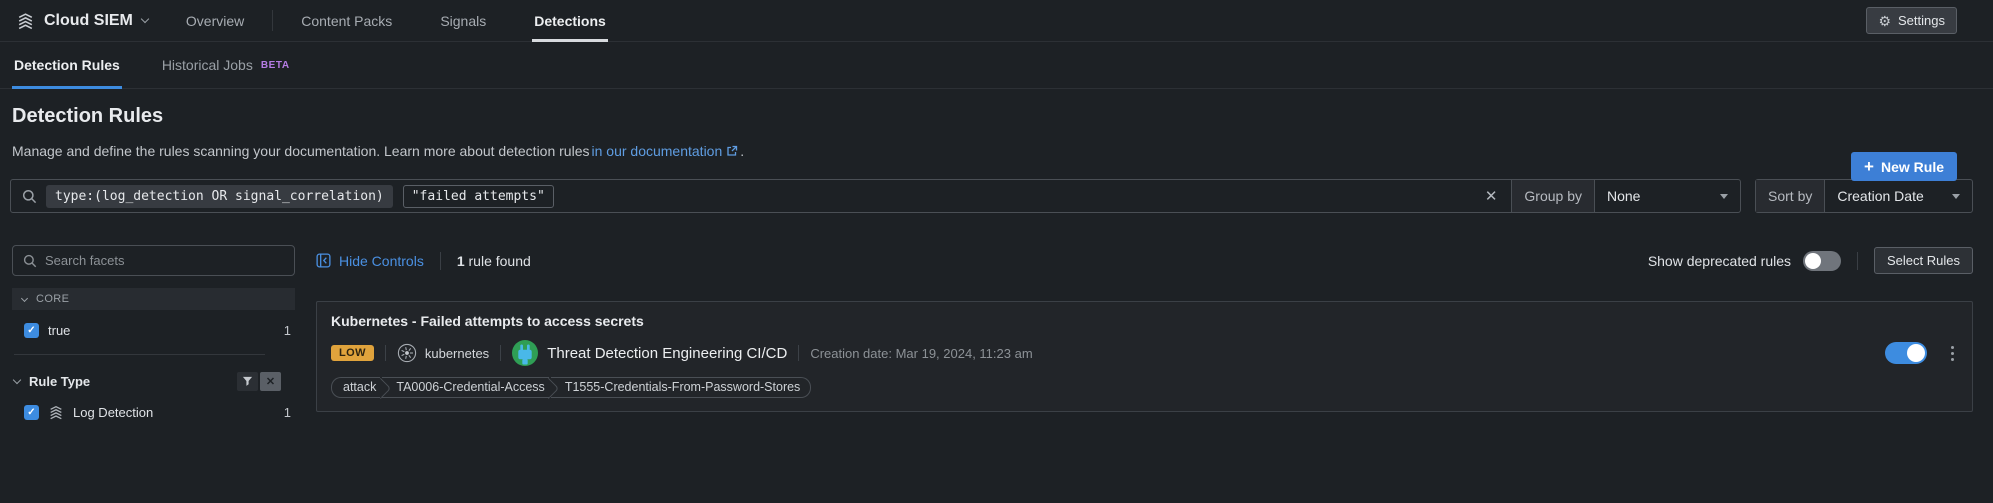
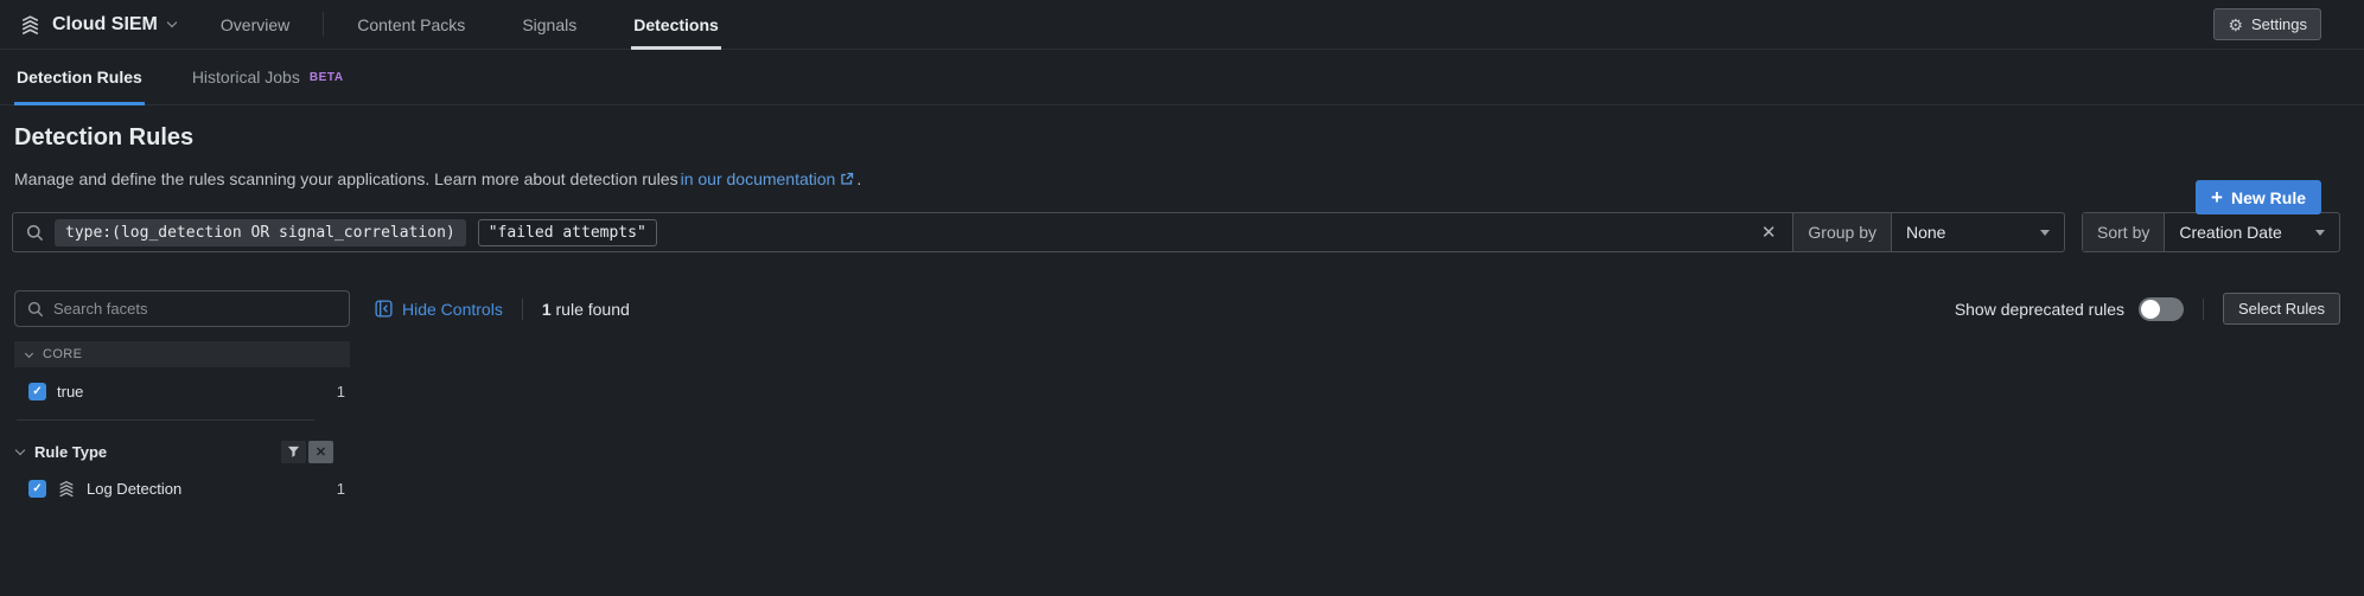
  Cloud SIEM
  Overview
  Content Packs
  Signals
  Detections
  ⚙
  Settings
  Detection Rules
  Historical Jobs
  BETA
  Detection Rules
- Manage and define the rules scanning your documentation. Learn more about detection rules
+ Manage and define the rules scanning your applications. Learn more about detection rules
  in our documentation
  .
  +
  New Rule
  type:(log_detection OR signal_correlation)
  "failed attempts"
  ✕
  Group by
  None
  Sort by
  Creation Date
  Search facets
  CORE
  ✓
  true
  1
  Rule Type
  ✕
  ✓
  Log Detection
  1
  Hide Controls
  1 rule found
  Show deprecated rules
  Select Rules
- Kubernetes - Failed attempts to access secrets
- LOW
- kubernetes
- Threat Detection Engineering CI/CD
- Creation date: Mar 19, 2024, 11:23 am
- attack
- TA0006-Credential-Access
- T1555-Credentials-From-Password-Stores
